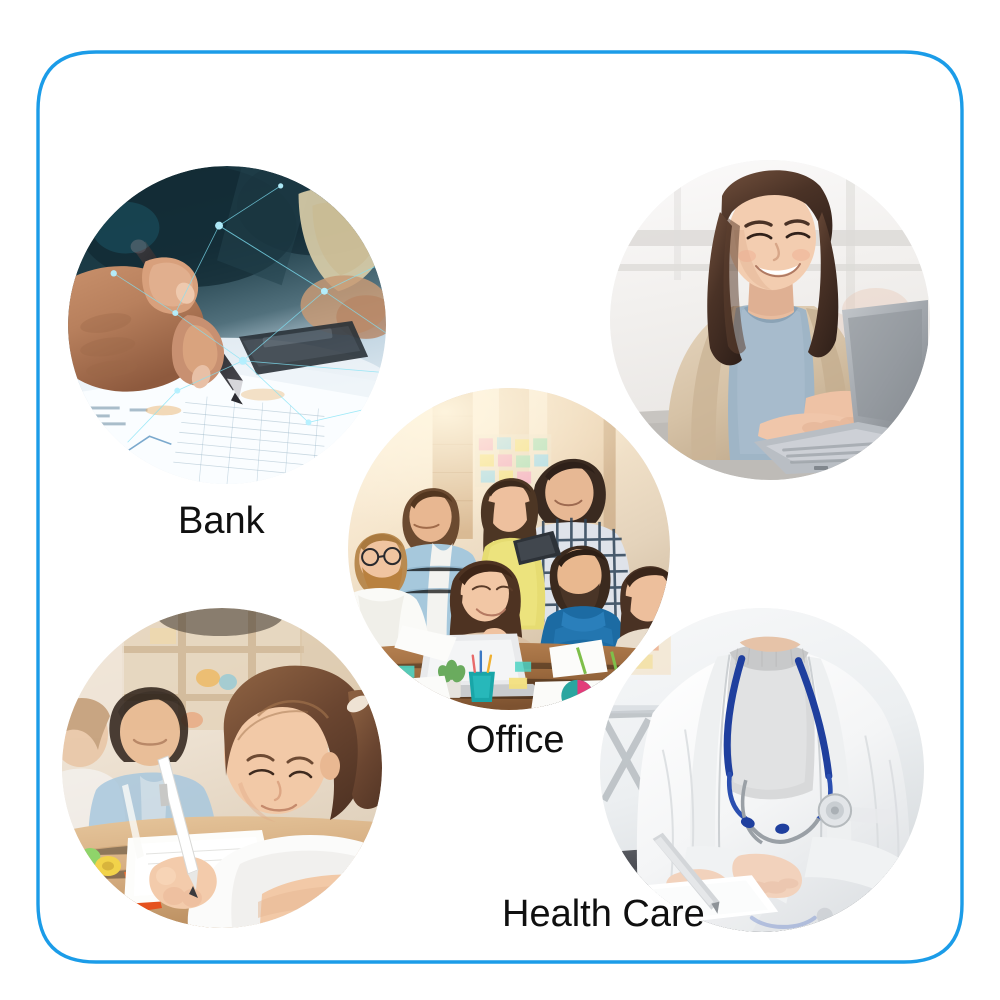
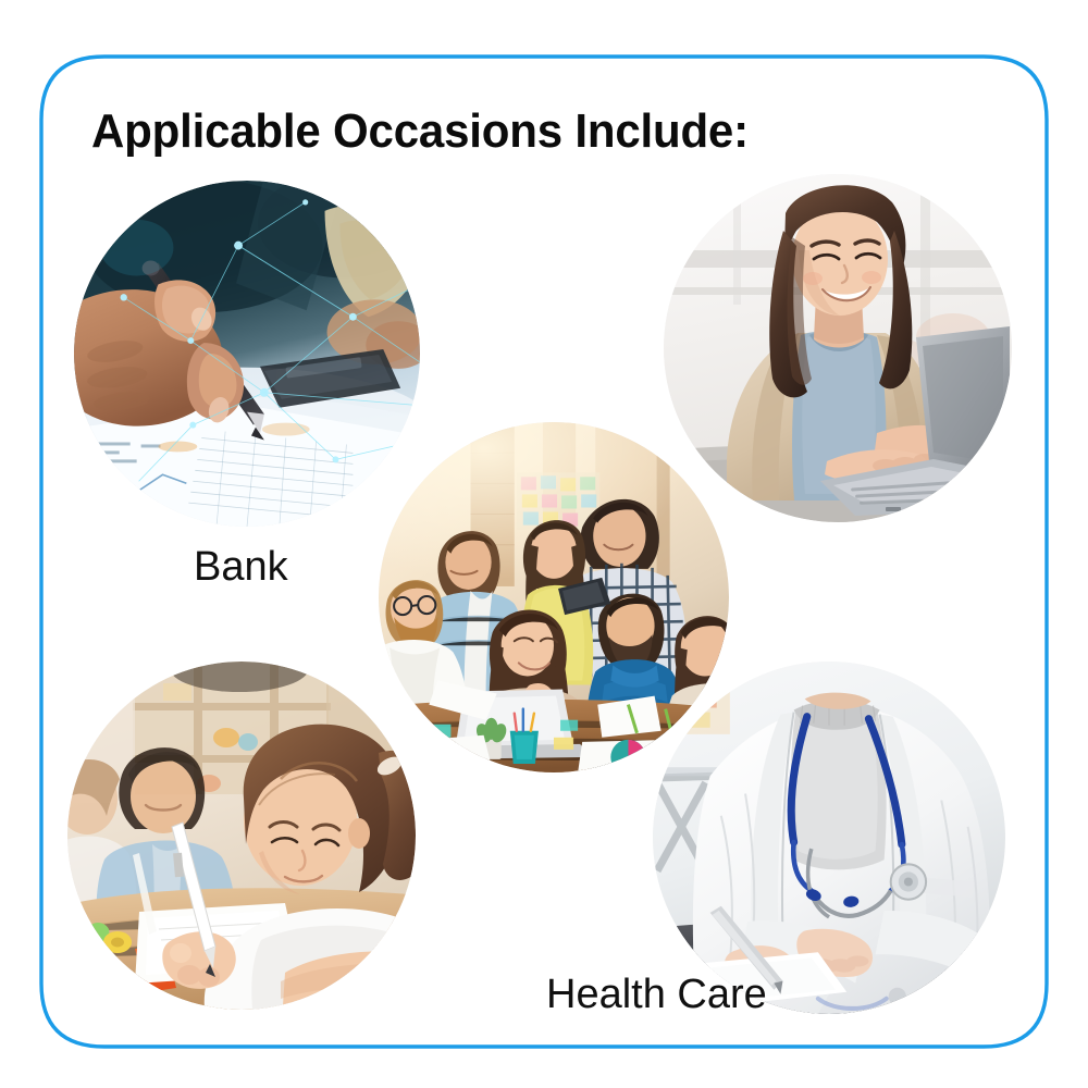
+ Applicable Occasions Include:
  Bank
- Office
  Health Care
